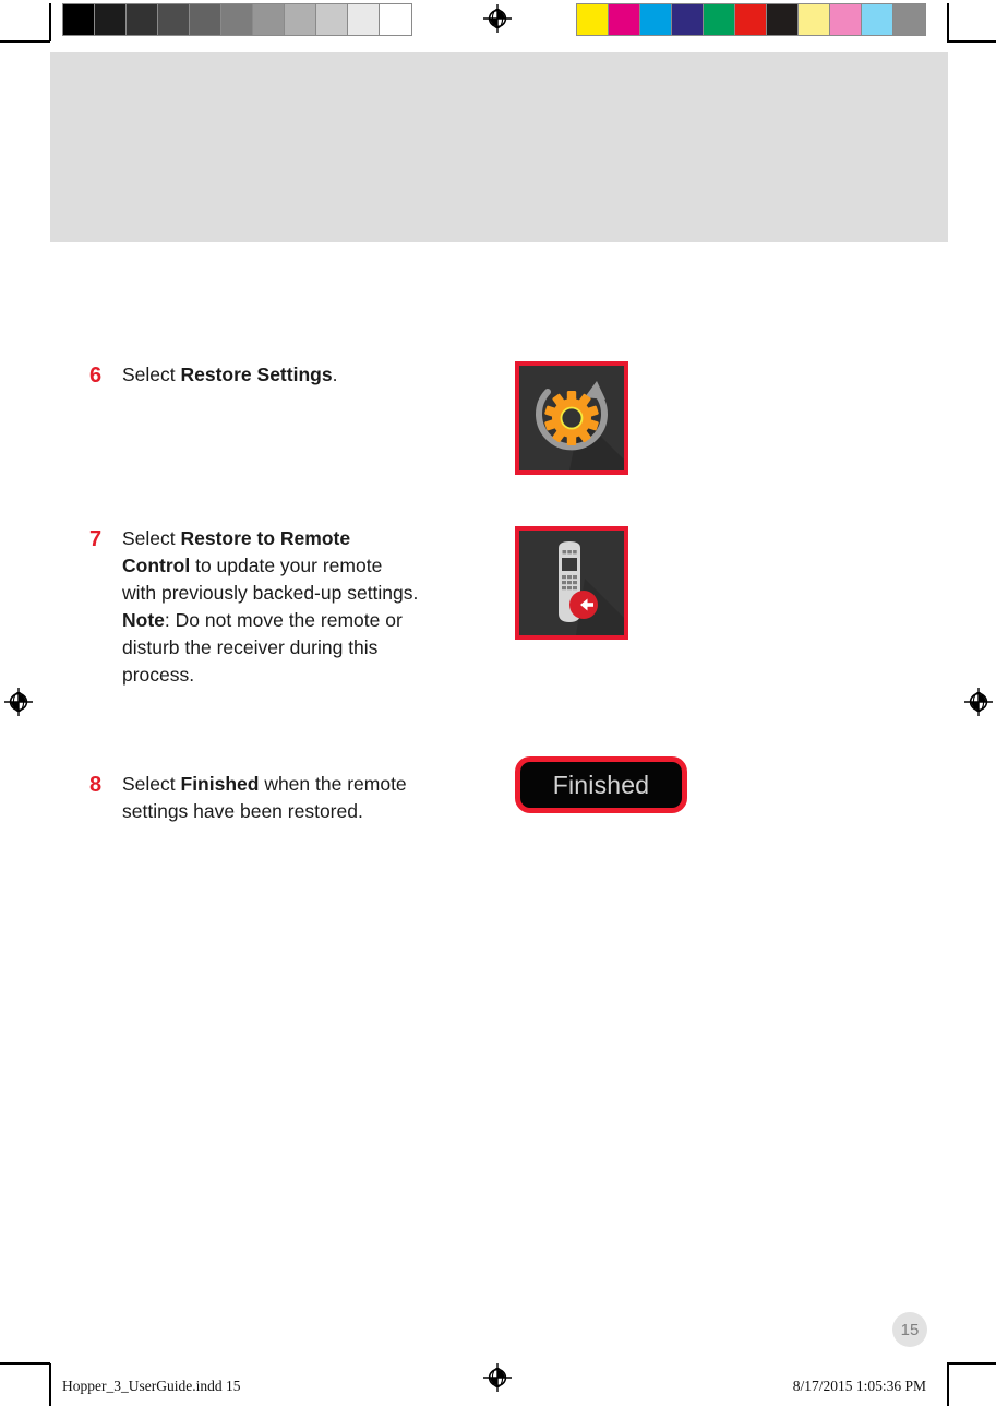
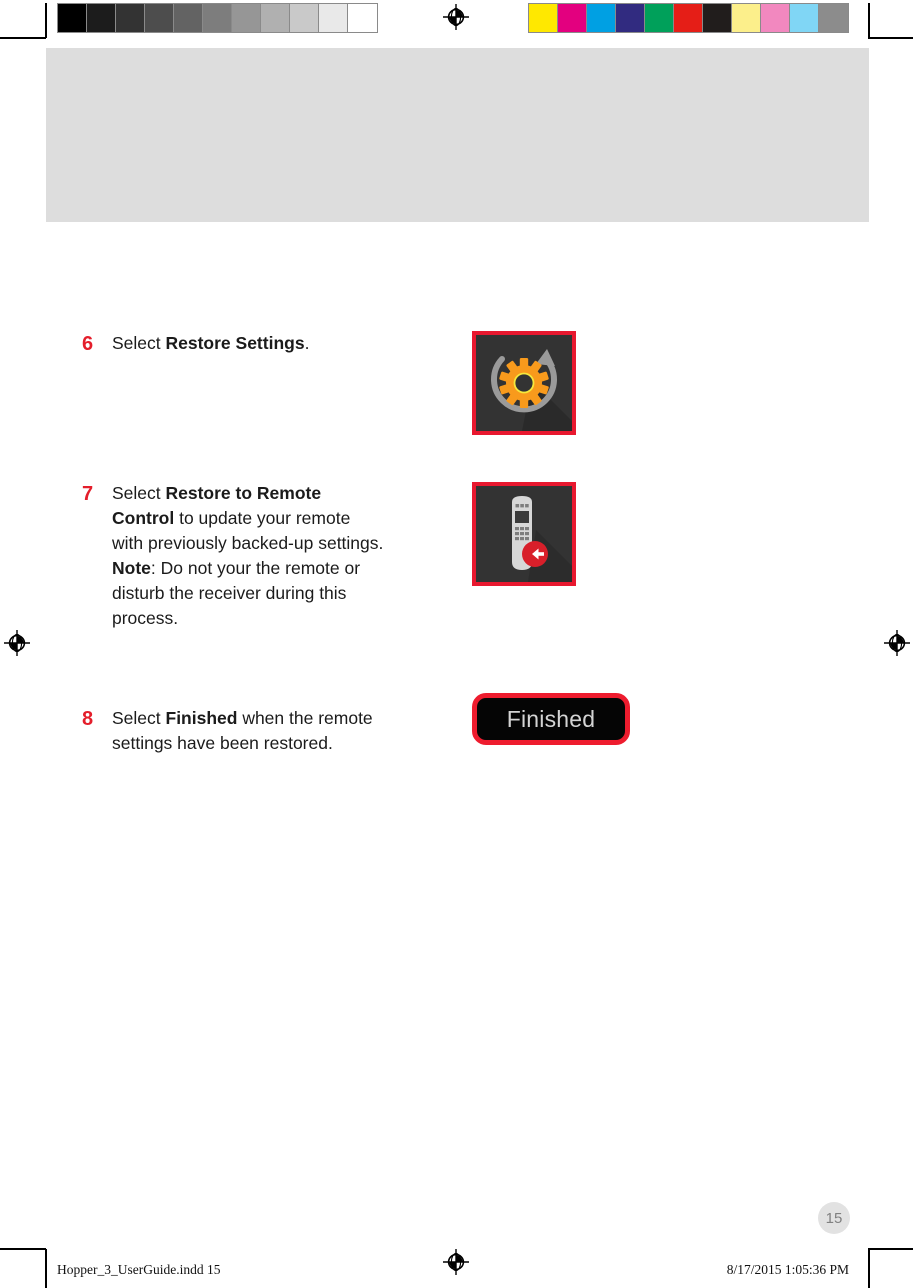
  6
  Select Restore Settings.
  7
- Select Restore to Remote Control to update your remote with previously backed-up settings. Note: Do not move the remote or disturb the receiver during this process.
+ Select Restore to Remote Control to update your remote with previously backed-up settings. Note: Do not your the remote or disturb the receiver during this process.
  8
  Select Finished when the remote settings have been restored.
  Finished
  15
  Hopper_3_UserGuide.indd 15
  8/17/2015 1:05:36 PM
